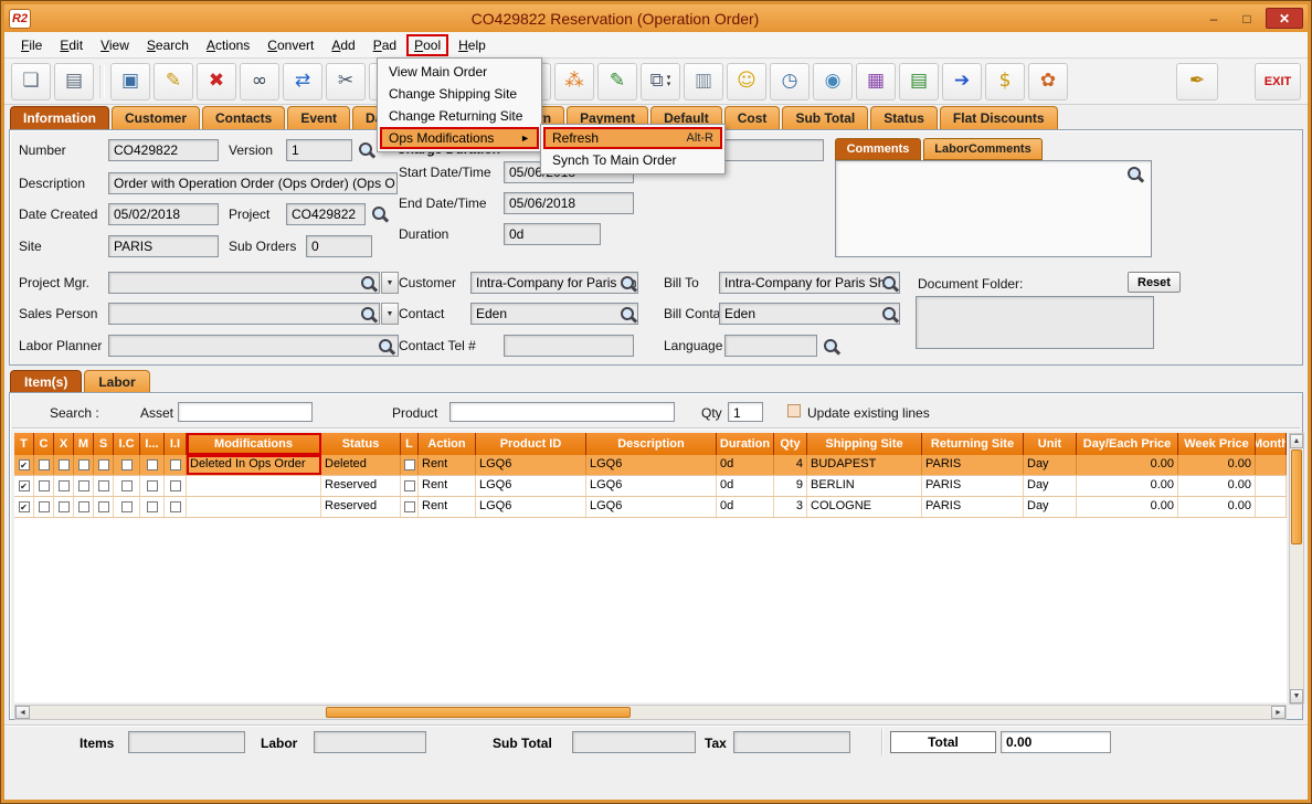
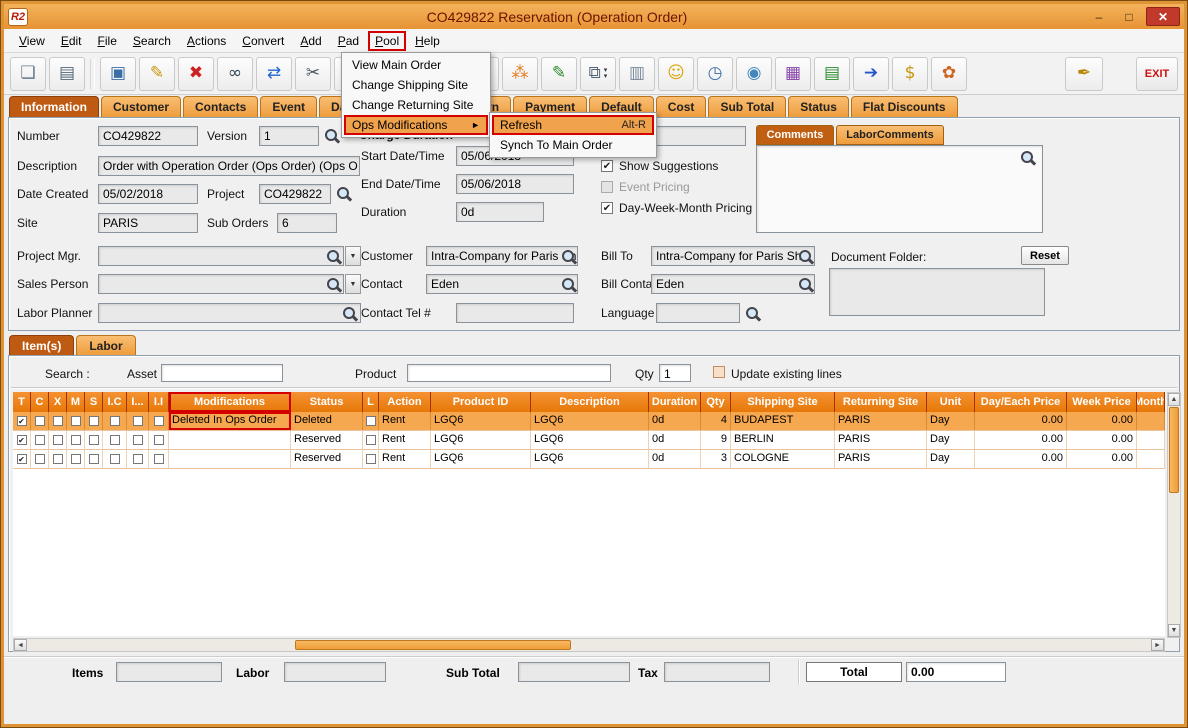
  R2
  CO429822 Reservation (Operation Order)
  –
  □
  ✕
- File
+ View
  Edit
- View
+ File
  Search
  Actions
  Convert
  Add
  Pad
  Pool
  Help
  ❏
  ▤
  ▣
  ✎
  ✖
  ∞
  ⇄
  ✂
  ⁂
  ✎
  ⧉
  ▥
  ☺
  ◷
  ◉
  ▦
  ▤
  ➔
  $
  ✿
  ✒
  EXIT
  Information
  Customer
  Contacts
  Event
  Payment
  Default
  Cost
  Sub Total
  Status
  Flat Discounts
  Number
  CO429822
  Version
  1
  Description
  Order with Operation Order (Ops Order) (Ops O
  Date Created
  05/02/2018
  Project
  CO429822
  Site
  PARIS
  Sub Orders
- 0
+ 6
  Project Mgr.
  Sales Person
  Labor Planner
  Start Date/Time
  End Date/Time
  05/06/2018
  Duration
  0d
  Customer
  Intra-Company for Paris
  Contact
  Eden
  Contact Tel #
+ Show Suggestions
+ Event Pricing
+ Day-Week-Month Pricing
  Bill To
  Intra-Company for Paris S
  Bill Conta
  Eden
  Language
  Comments
  LaborComments
  Document Folder:
  Reset
  Item(s)
  Labor
  Search :
  Asset
  Product
  Qty
  1
  Update existing lines
  T
  C
  X
  M
  S
  I.C
  I...
  I.I
  Modifications
  Status
  L
  Action
  Product ID
  Description
  Duration
  Qty
  Shipping Site
  Returning Site
  Unit
  Day/Each Price
  Week Price
  Month
  Deleted In Ops Order
  Deleted
  Rent
  LGQ6
  LGQ6
  0d
  4
  BUDAPEST
  PARIS
  Day
  0.00
  0.00
  Reserved
  Rent
  LGQ6
  LGQ6
  0d
  9
  BERLIN
  PARIS
  Day
  0.00
  0.00
  Reserved
  Rent
  LGQ6
  LGQ6
  0d
  3
  COLOGNE
  PARIS
  Day
  0.00
  0.00
  Items
  Labor
  Sub Total
  Tax
  Total
  0.00
  View Main Order
  Change Shipping Site
  Change Returning Site
  Ops Modifications
  ►
  Refresh
  Alt-R
  Synch To Main Order
